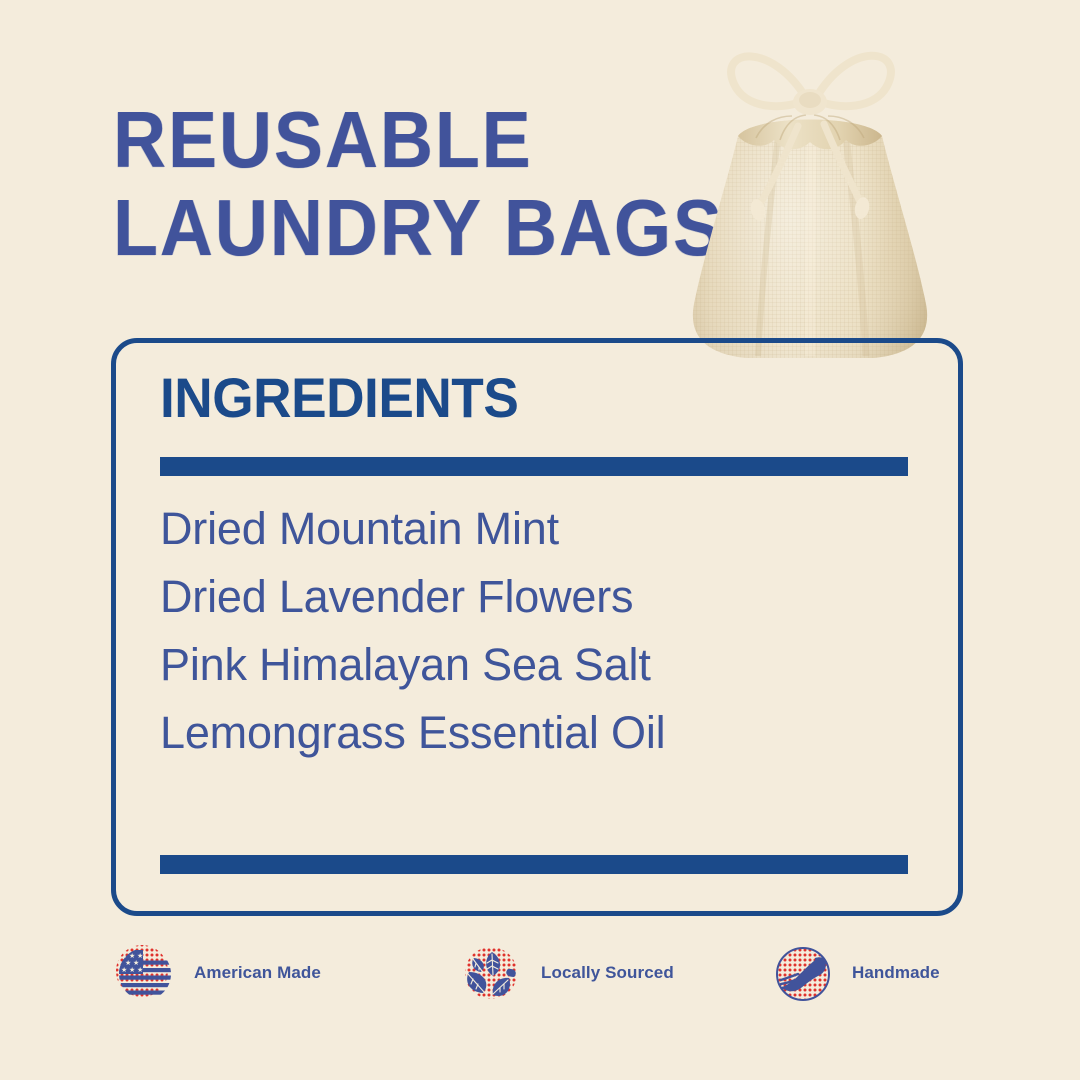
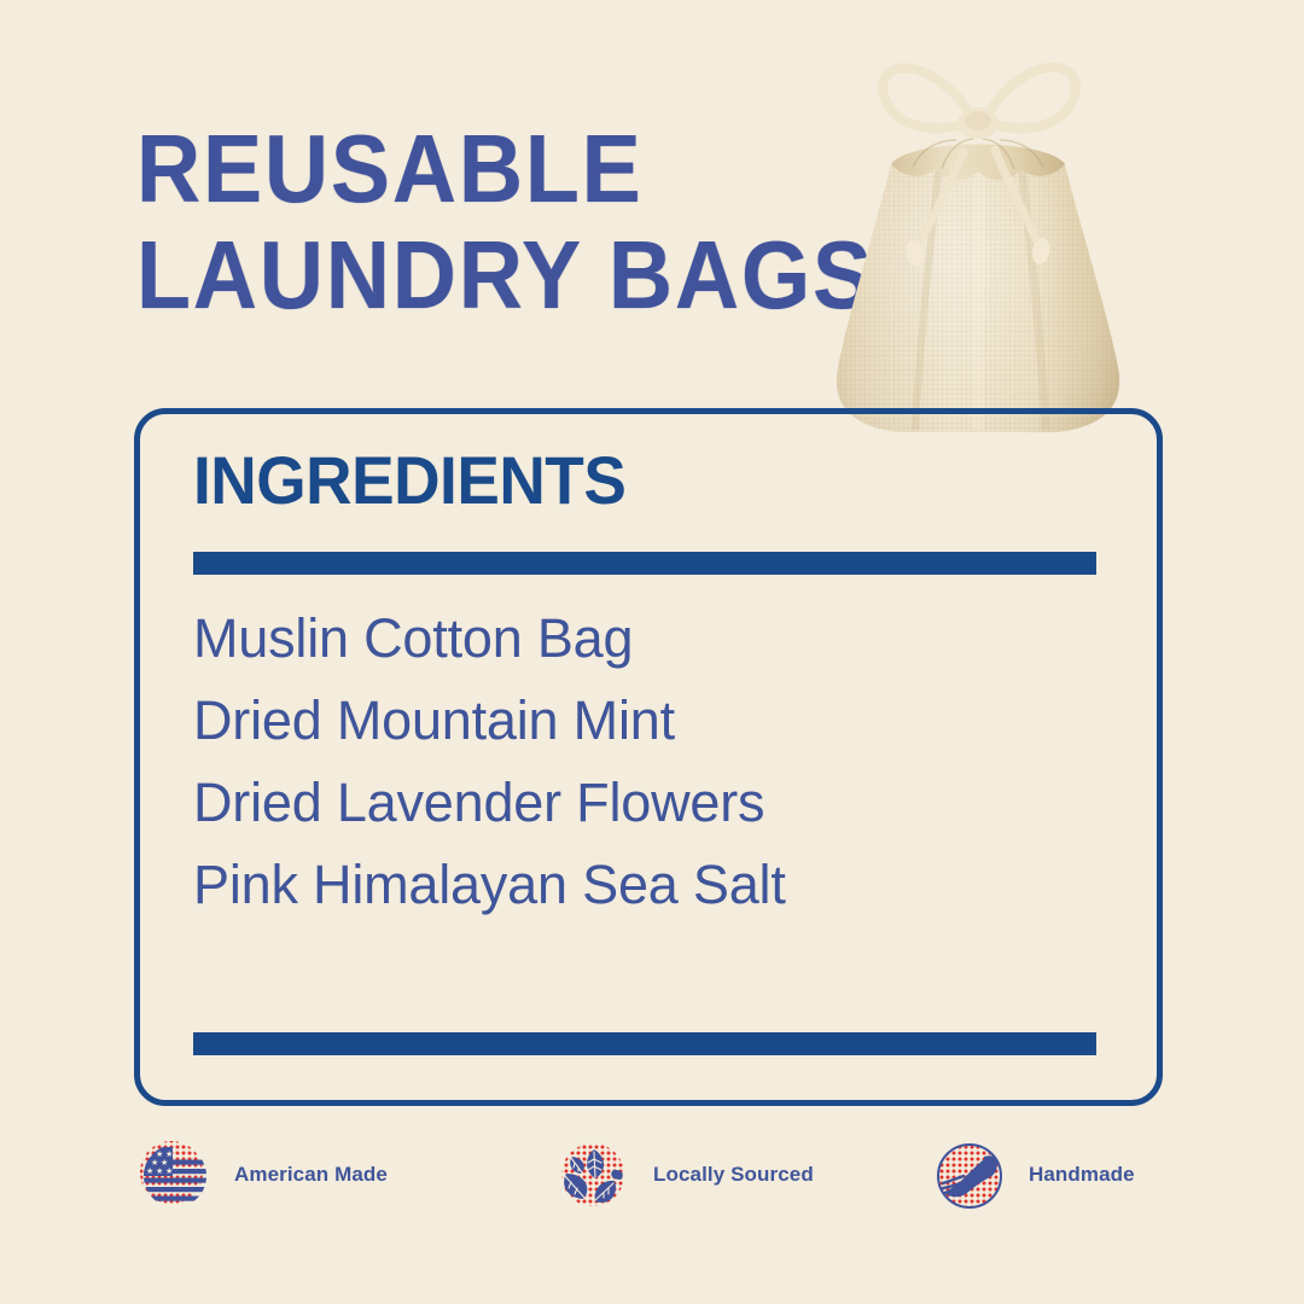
  REUSABLE
  LAUNDRY BAG
  INGREDIENTS
+ Muslin Cotton Bag
  Dried Mountain Mint
  Dried Lavender Flowers
  Pink Himalayan Sea Salt
- Lemongrass Essential Oil
  ★
  ★
  ★
  ★
  ★
  ★
  ★
  American Made
  Locally Sourced
  Handmade
